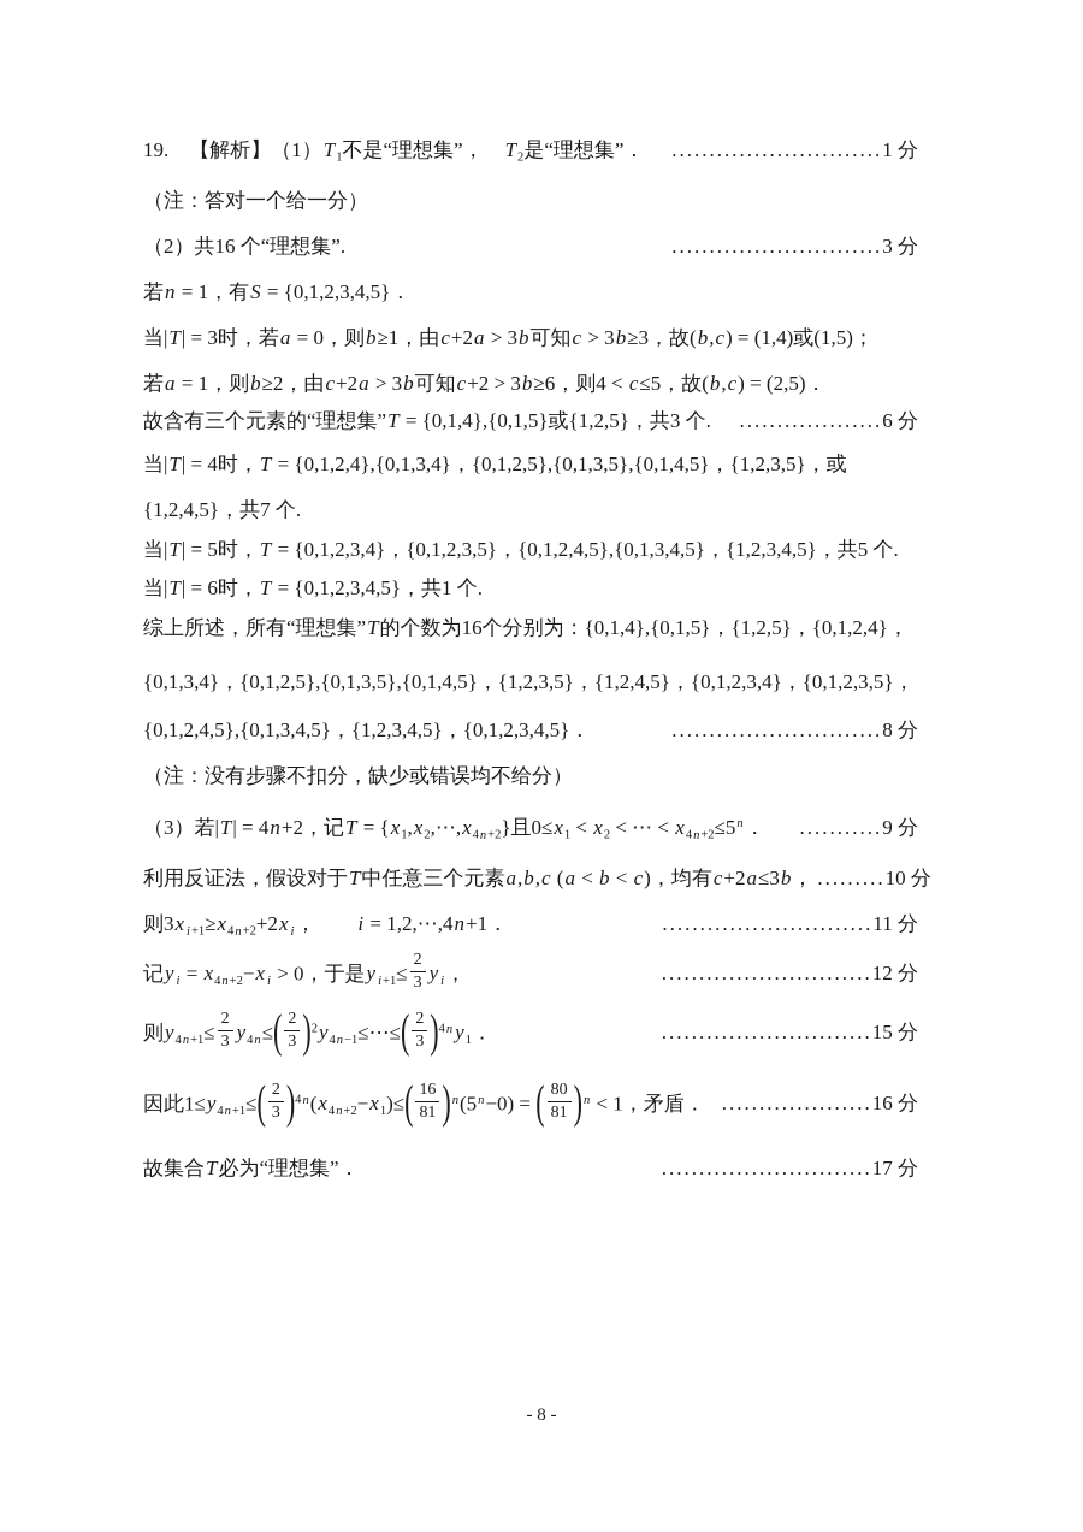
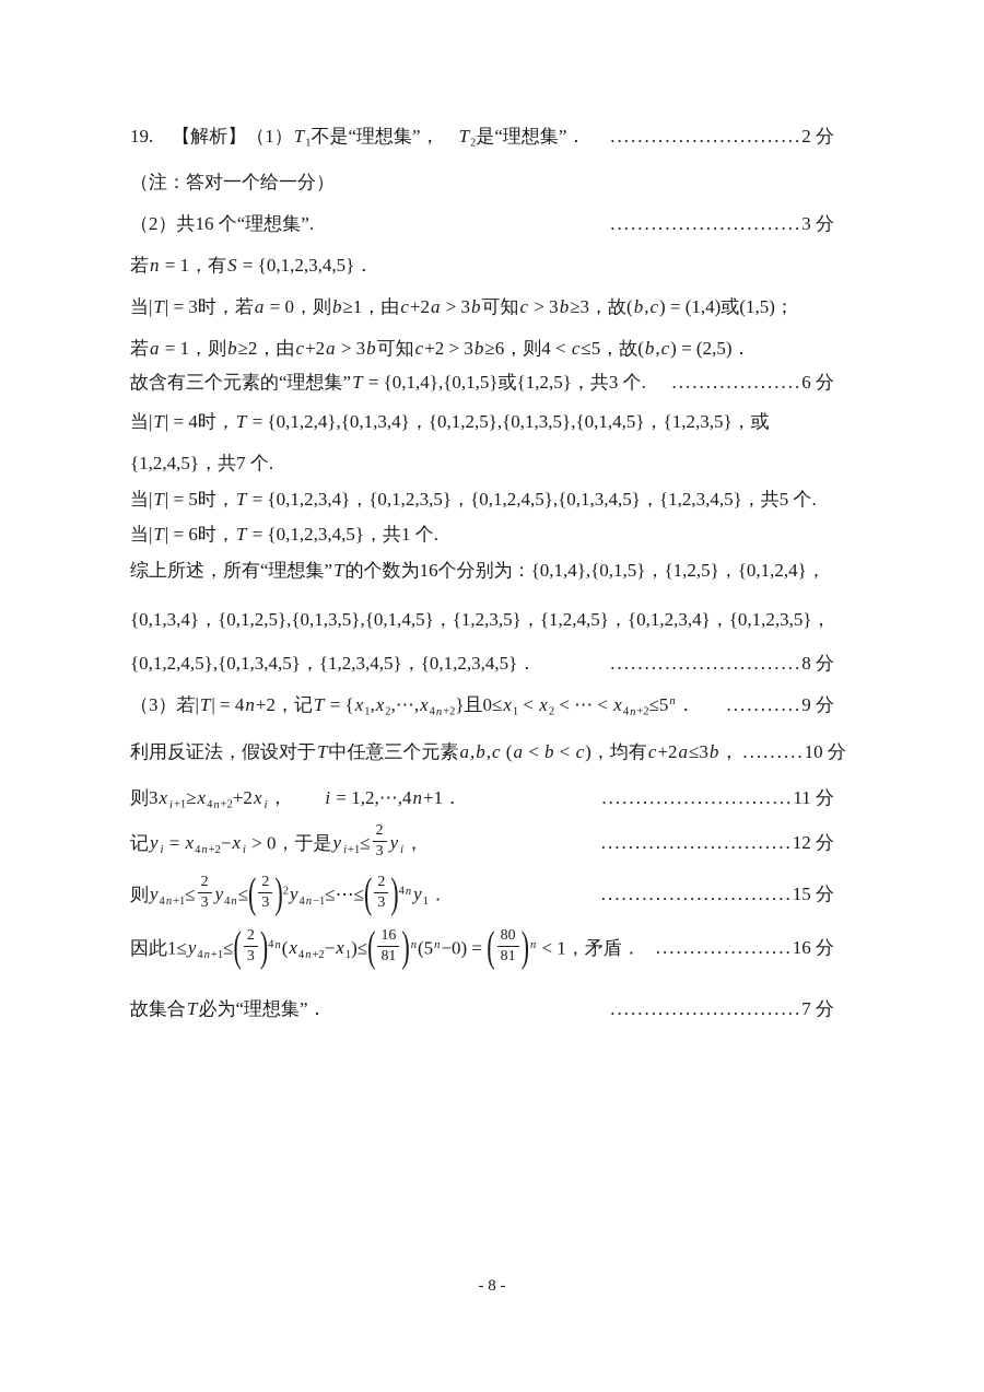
  19. 【解析】（1）T1不是“理想集”， T2是“理想集”．
  ............................
- 1 分
+ 2 分
  （注：答对一个给一分）
  （2）共16 个“理想集”.
  ............................
  3 分
  若n = 1，有S = {0,1,2,3,4,5}．
  当|T| = 3时，若a = 0，则b≥1，由c+2a > 3b可知c > 3b≥3，故(b,c) = (1,4)或(1,5)；
  若a = 1，则b≥2，由c+2a > 3b可知c+2 > 3b≥6，则4 < c≤5，故(b,c) = (2,5)．
  故含有三个元素的“理想集”T = {0,1,4},{0,1,5}或{1,2,5}，共3 个.
  ...................
  6 分
  当|T| = 4时，T = {0,1,2,4},{0,1,3,4}，{0,1,2,5},{0,1,3,5},{0,1,4,5}，{1,2,3,5}，或
  {1,2,4,5}，共7 个.
  当|T| = 5时，T = {0,1,2,3,4}，{0,1,2,3,5}，{0,1,2,4,5},{0,1,3,4,5}，{1,2,3,4,5}，共5 个.
  当|T| = 6时，T = {0,1,2,3,4,5}，共1 个.
  综上所述，所有“理想集”T的个数为16个分别为：{0,1,4},{0,1,5}，{1,2,5}，{0,1,2,4}，
  {0,1,3,4}，{0,1,2,5},{0,1,3,5},{0,1,4,5}，{1,2,3,5}，{1,2,4,5}，{0,1,2,3,4}，{0,1,2,3,5}，
  {0,1,2,4,5},{0,1,3,4,5}，{1,2,3,4,5}，{0,1,2,3,4,5}．
  ............................
  8 分
- （注：没有步骤不扣分，缺少或错误均不给分）
  （3）若|T| = 4n+2，记T = {x1,x2,⋯,x4n+2}且0≤x1 < x2 < ⋯ < x4n+2≤5n．
  ...........
  9 分
  利用反证法，假设对于T中任意三个元素a,b,c (a < b < c)，均有c+2a≤3b，
  .........
  10 分
  则3x i+1≥x4n+2+2x i， i = 1,2,⋯,4n+1．
  ............................
  11 分
  记y i = x4n+2−x i > 0，于是y i+1≤
  2
  3
  y i，
  ............................
  12 分
  则y4n+1≤
  2
  3
  y4n≤(
  2
  3
  )2y4n−1≤⋯≤(
  2
  3
  )4n y1．
  ............................
  15 分
  因此1≤y4n+1≤(
  2
  3
  )4n(x4n+2−x1)≤(
  16
  81
  )n(5n−0) = (
  80
  81
  )n < 1，矛盾．
  ....................
  16 分
  故集合T必为“理想集”．
  ............................
- 17 分
+ 7 分
  - 8 -
